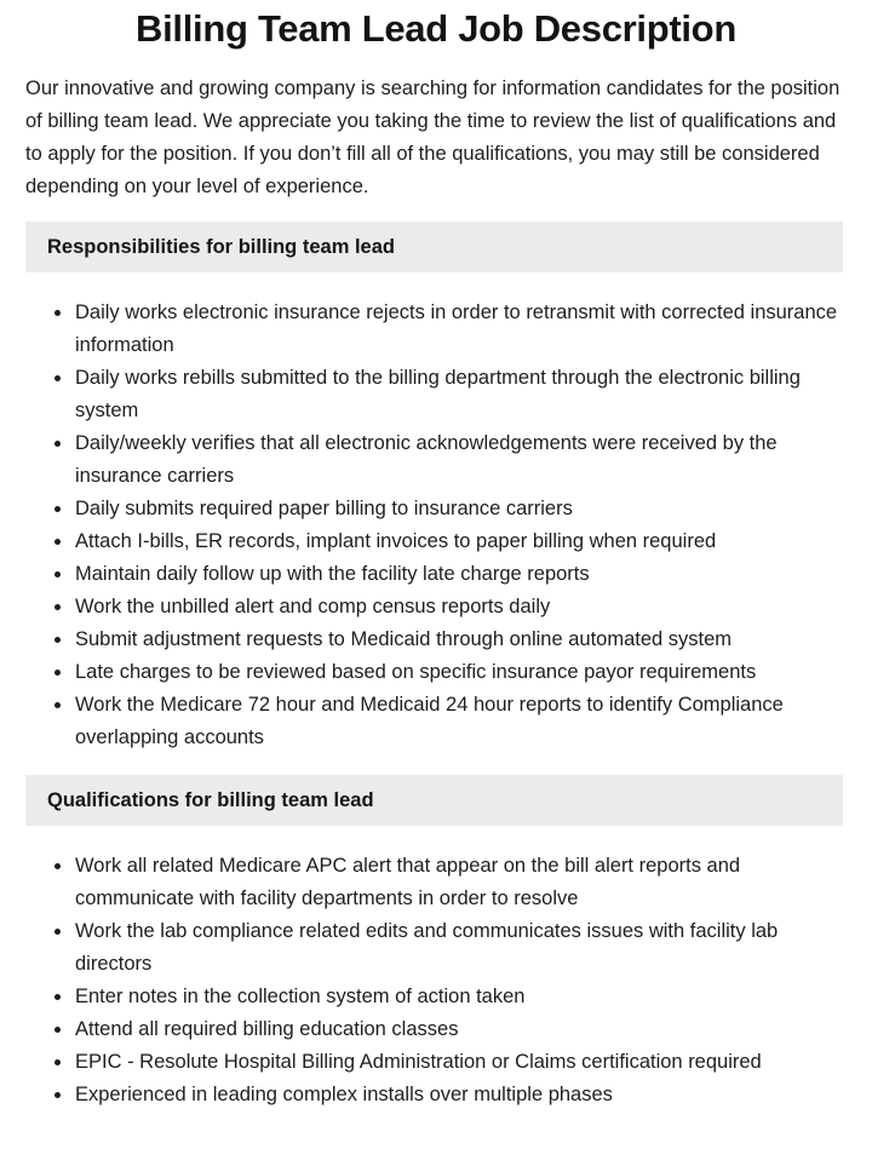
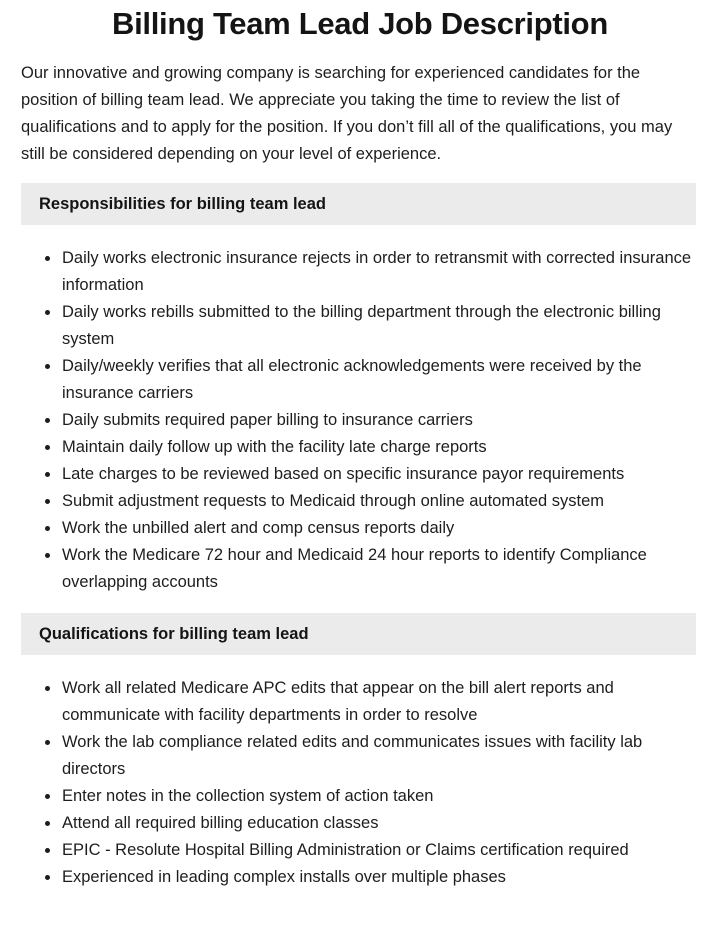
  Billing Team Lead Job Description
- Our innovative and growing company is searching for information candidates for the position of billing team lead. We appreciate you taking the time to review the list of qualifications and to apply for the position. If you don’t fill all of the qualifications, you may still be considered depending on your level of experience.
+ Our innovative and growing company is searching for experienced candidates for the position of billing team lead. We appreciate you taking the time to review the list of qualifications and to apply for the position. If you don’t fill all of the qualifications, you may still be considered depending on your level of experience.
  Responsibilities for billing team lead
  Daily works electronic insurance rejects in order to retransmit with corrected insurance information
  Daily works rebills submitted to the billing department through the electronic billing system
  Daily/weekly verifies that all electronic acknowledgements were received by the insurance carriers
  Daily submits required paper billing to insurance carriers
- Attach I-bills, ER records, implant invoices to paper billing when required
  Maintain daily follow up with the facility late charge reports
- Work the unbilled alert and comp census reports daily
+ Late charges to be reviewed based on specific insurance payor requirements
  Submit adjustment requests to Medicaid through online automated system
- Late charges to be reviewed based on specific insurance payor requirements
+ Work the unbilled alert and comp census reports daily
  Work the Medicare 72 hour and Medicaid 24 hour reports to identify Compliance overlapping accounts
  Qualifications for billing team lead
- Work all related Medicare APC alert that appear on the bill alert reports and communicate with facility departments in order to resolve
+ Work all related Medicare APC edits that appear on the bill alert reports and communicate with facility departments in order to resolve
  Work the lab compliance related edits and communicates issues with facility lab directors
  Enter notes in the collection system of action taken
  Attend all required billing education classes
  EPIC - Resolute Hospital Billing Administration or Claims certification required
  Experienced in leading complex installs over multiple phases
